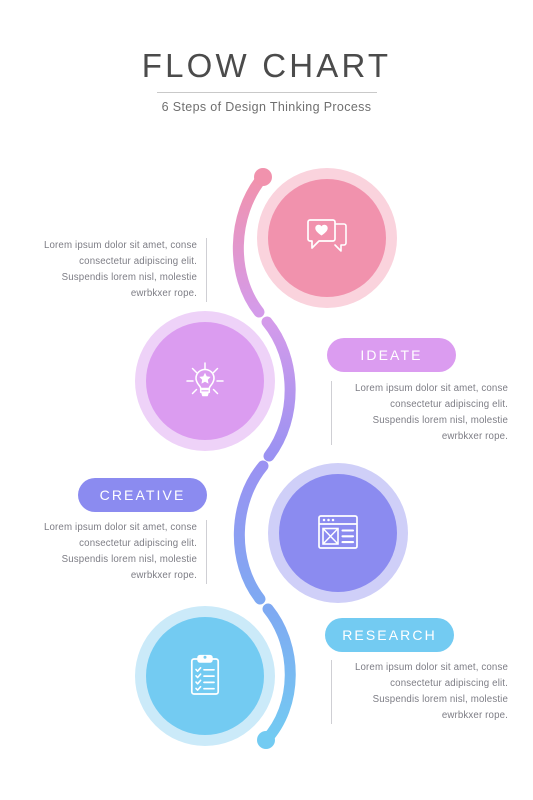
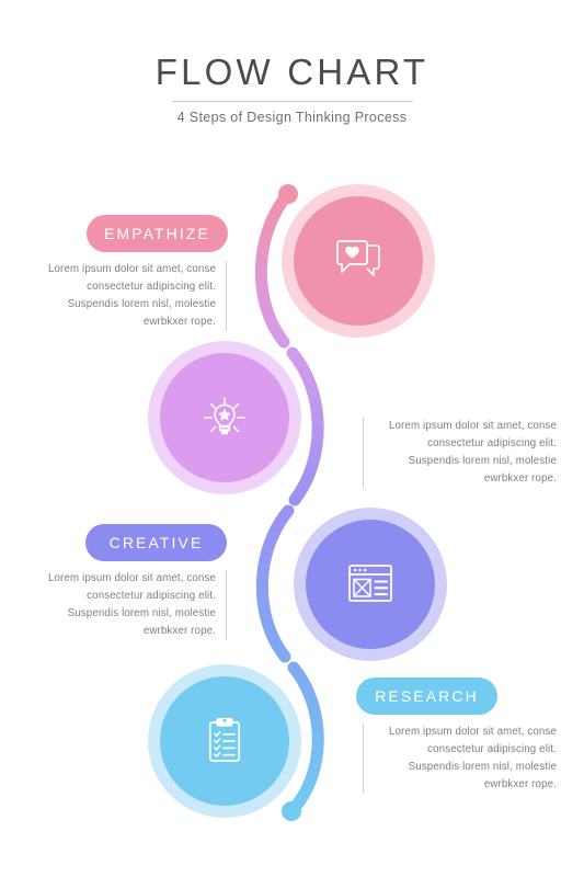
  FLOW CHART
- 6 Steps of Design Thinking Process
+ 4 Steps of Design Thinking Process
+ EMPATHIZE
  Lorem ipsum dolor sit amet, conse consectetur adipiscing elit. Suspendis lorem nisl, molestie ewrbkxer rope.
- IDEATE
  Lorem ipsum dolor sit amet, conse consectetur adipiscing elit. Suspendis lorem nisl, molestie ewrbkxer rope.
  CREATIVE
  Lorem ipsum dolor sit amet, conse consectetur adipiscing elit. Suspendis lorem nisl, molestie ewrbkxer rope.
  RESEARCH
  Lorem ipsum dolor sit amet, conse consectetur adipiscing elit. Suspendis lorem nisl, molestie ewrbkxer rope.
